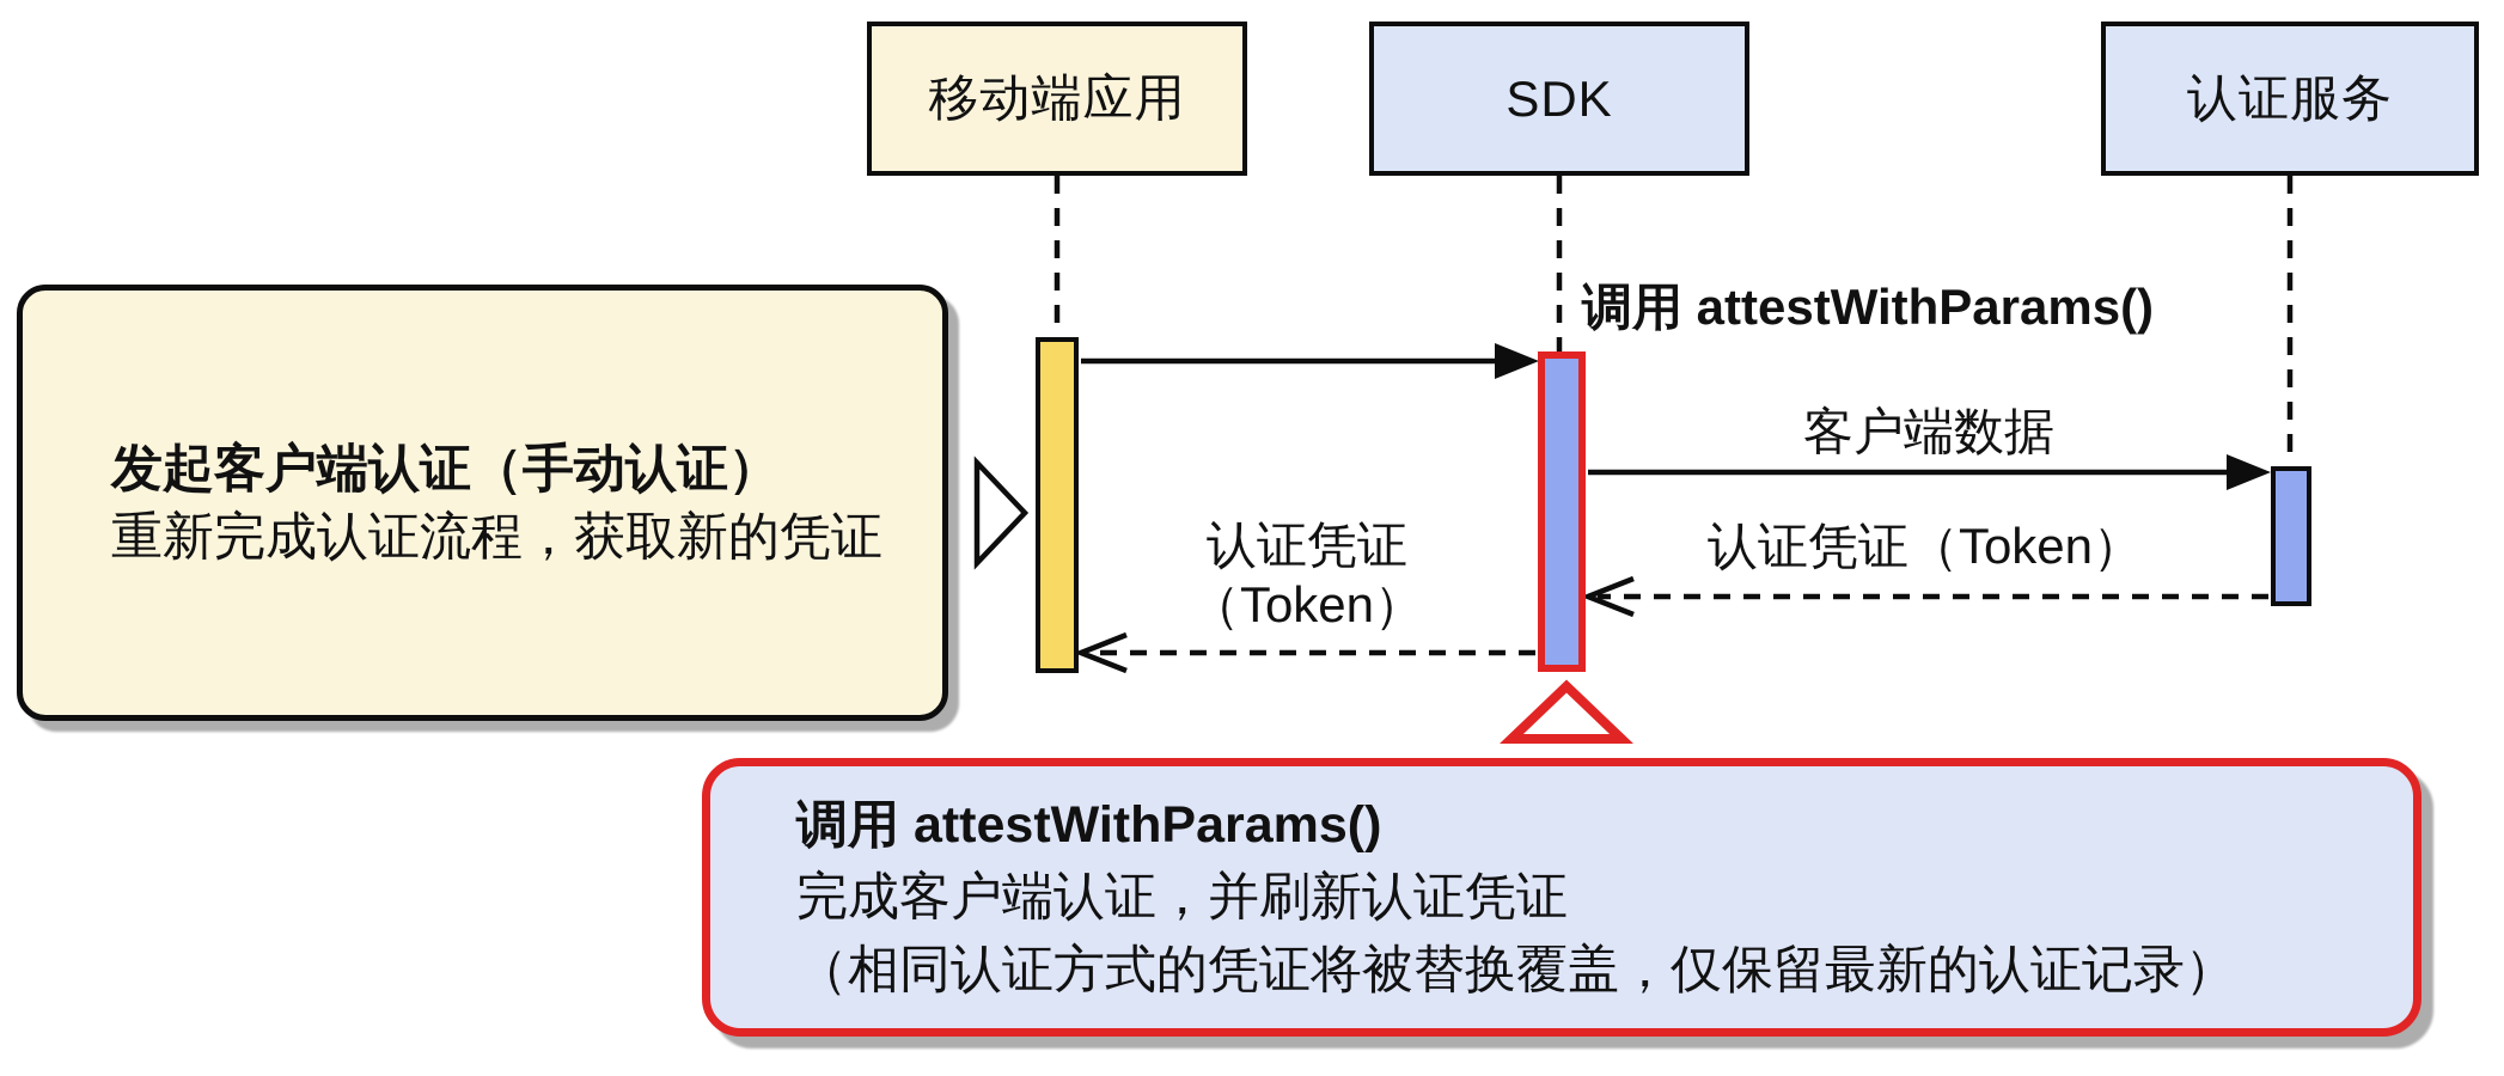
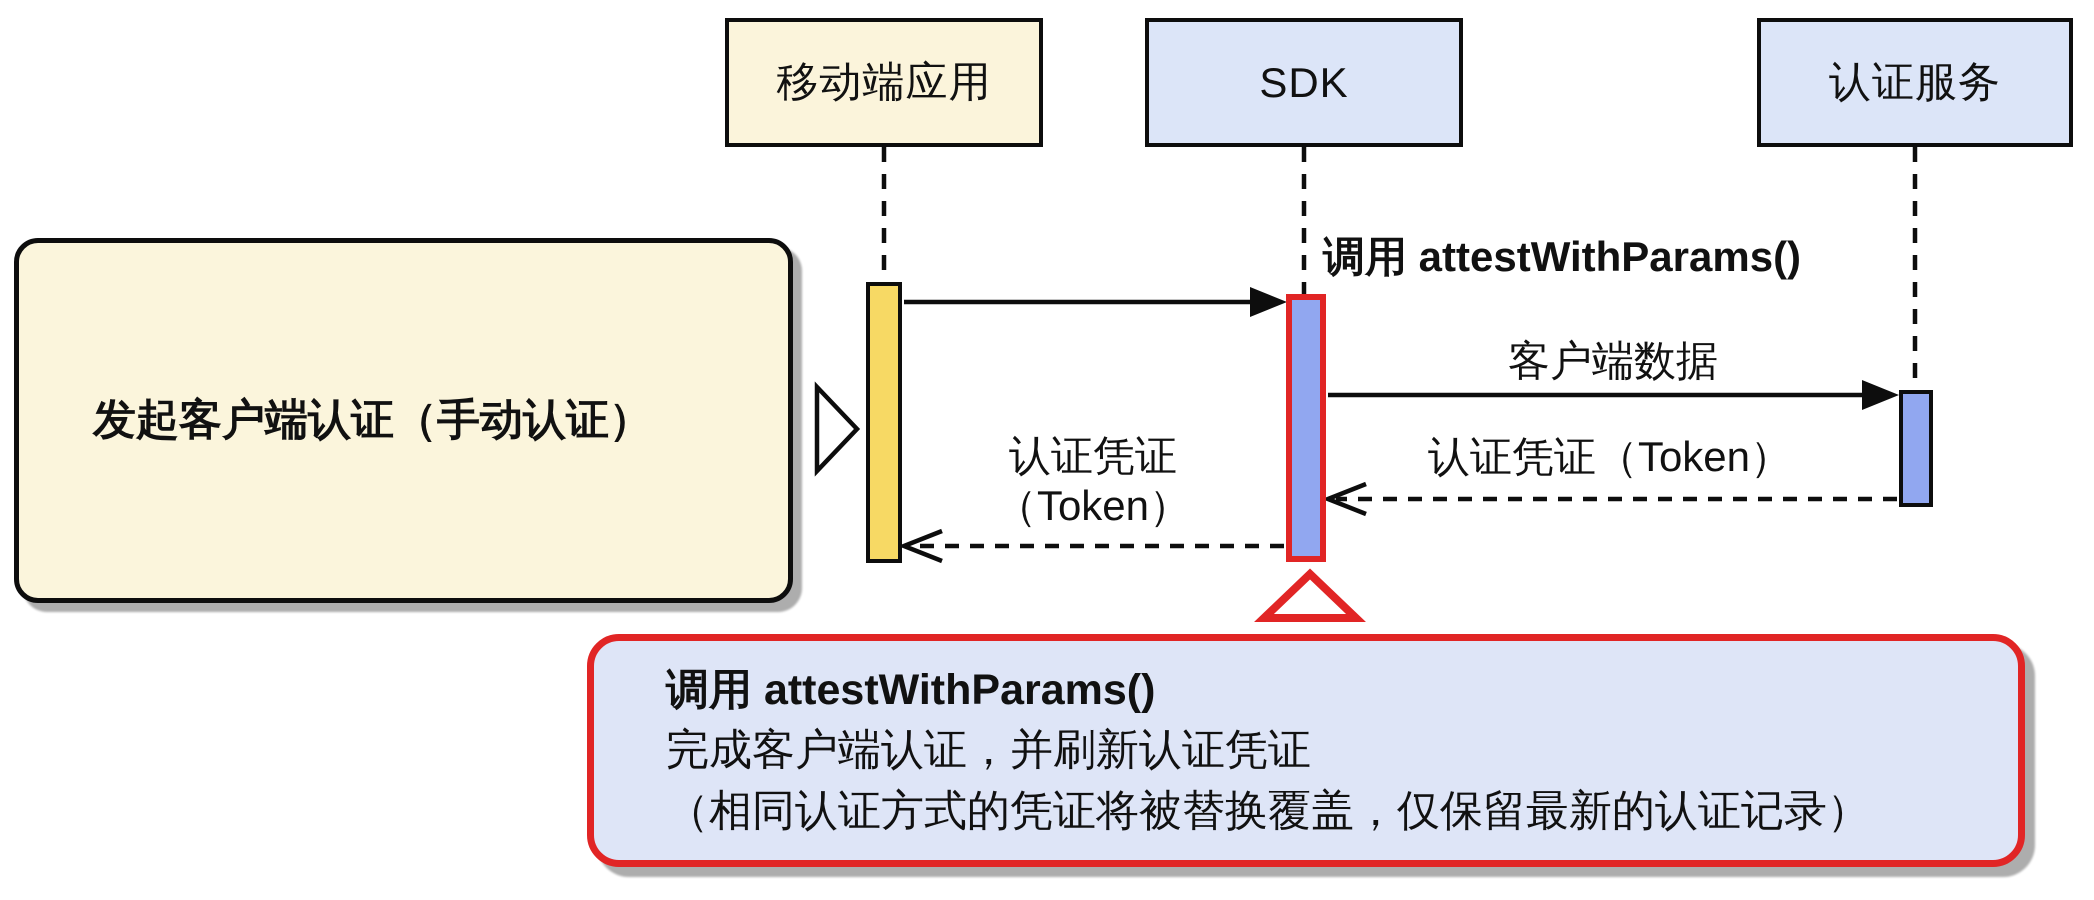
  移动端应用
  SDK
  认证服务
  调用 attestWithParams()
  客户端数据
  认证凭证（Token）
  认证凭证
  （Token）
  发起客户端认证（手动认证）
- 重新完成认证流程，获取新的凭证
  调用 attestWithParams()
  完成客户端认证，并刷新认证凭证
  （相同认证方式的凭证将被替换覆盖，仅保留最新的认证记录）
